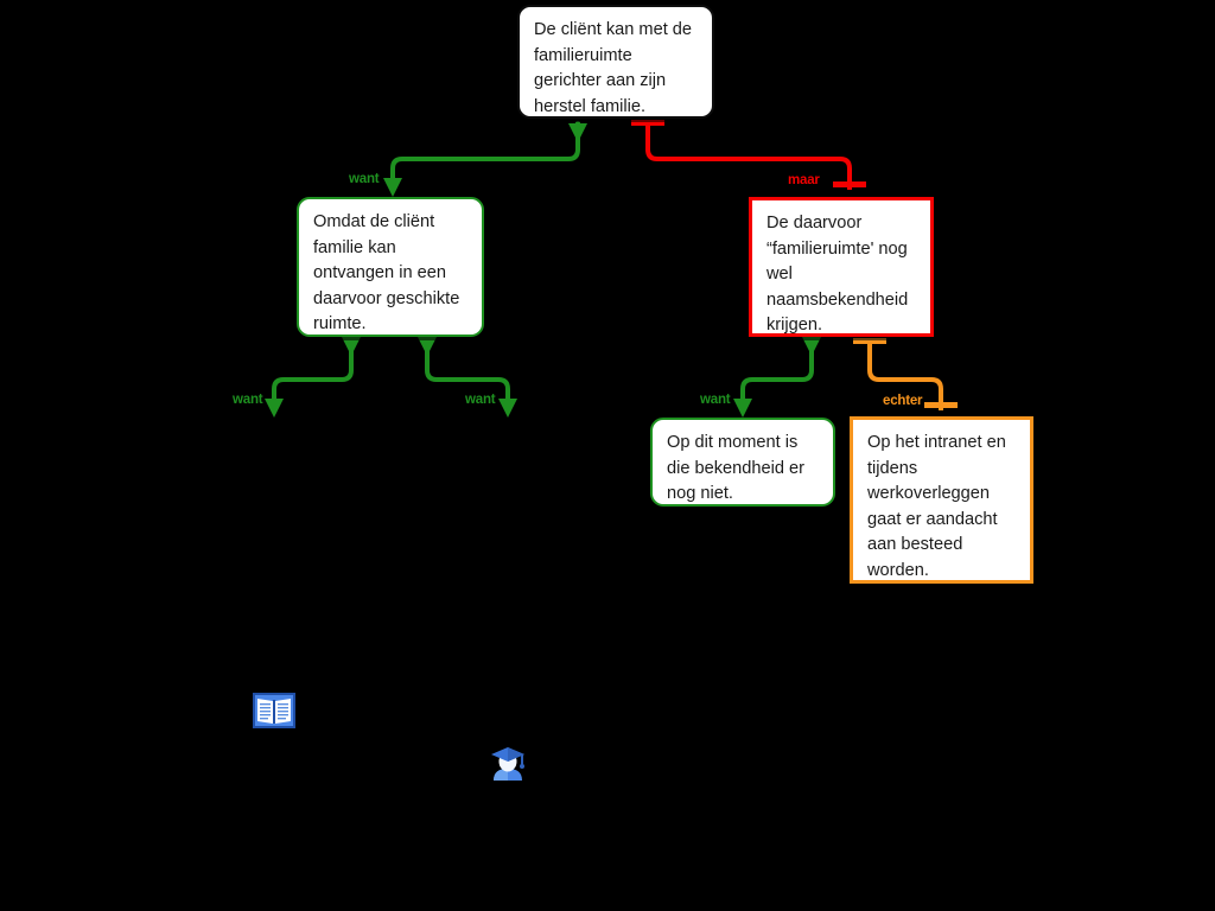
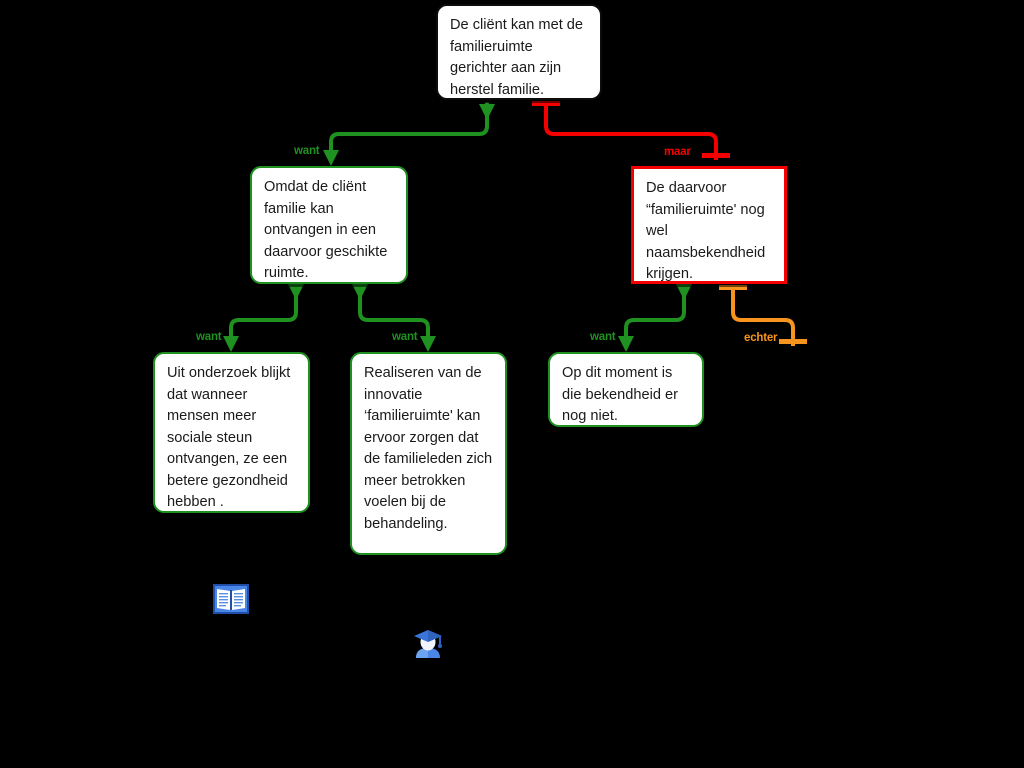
  De cliënt kan met de familieruimte gerichter aan zijn herstel familie.
  Omdat de cliënt familie kan ontvangen in een daarvoor geschikte ruimte.
  De daarvoor “familieruimte' nog wel naamsbekendheid krijgen.
+ Uit onderzoek blijkt dat wanneer mensen meer sociale steun ontvangen, ze een betere gezondheid hebben .
+ Realiseren van de innovatie ‘familieruimte' kan ervoor zorgen dat de familieleden zich meer betrokken voelen bij de behandeling.
  Op dit moment is die bekendheid er nog niet.
- Op het intranet en tijdens werkoverleggen gaat er aandacht aan besteed worden.
  want
  maar
  want
  want
  want
  echter
